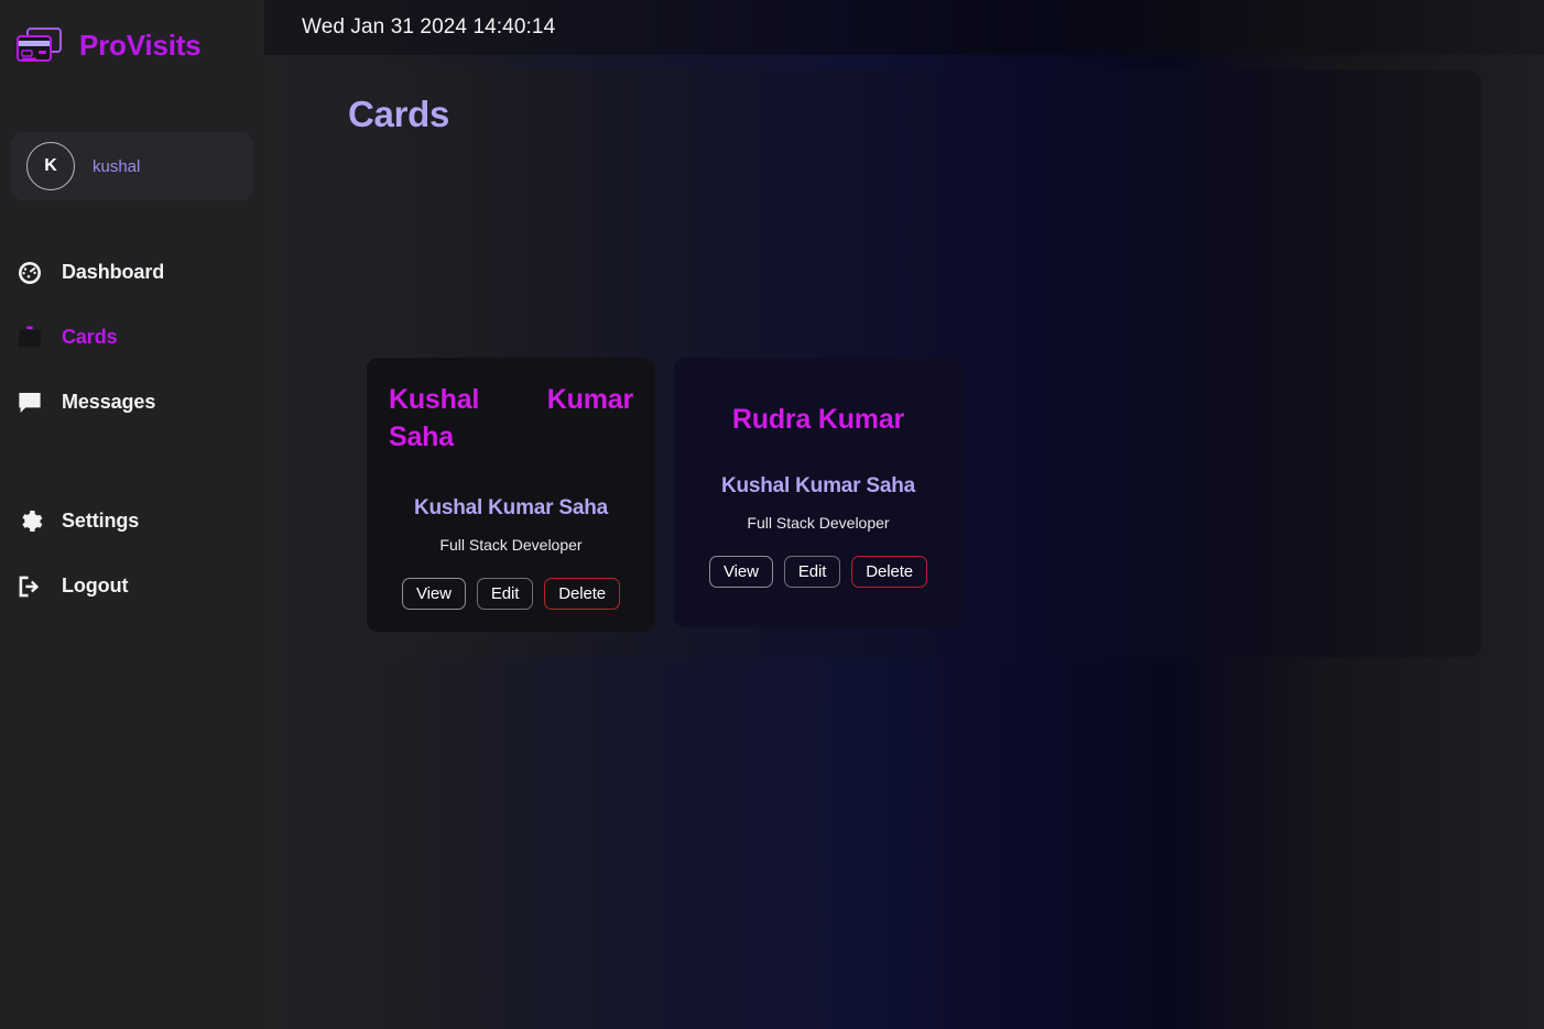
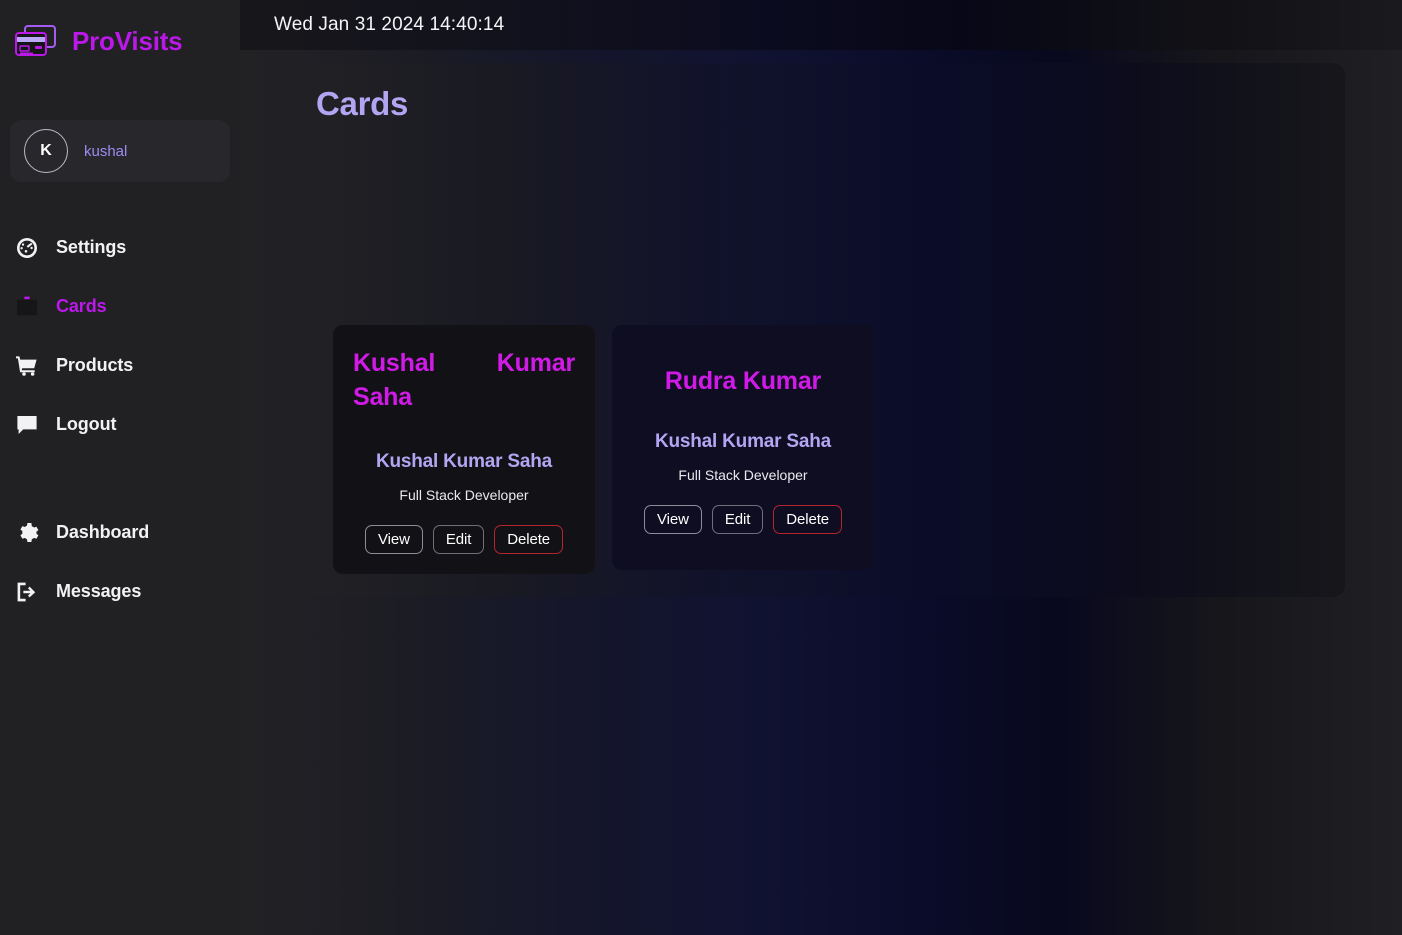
  ProVisits
  K
  kushal
- Dashboard
+ Settings
  Cards
+ Products
- Messages
+ Logout
- Settings
+ Dashboard
- Logout
+ Messages
  Wed Jan 31 2024 14:40:14
  Cards
  Kushal Kumar Saha
  Kushal Kumar Saha
  Full Stack Developer
  View
  Edit
  Delete
  Rudra Kumar
  Kushal Kumar Saha
  Full Stack Developer
  View
  Edit
  Delete
